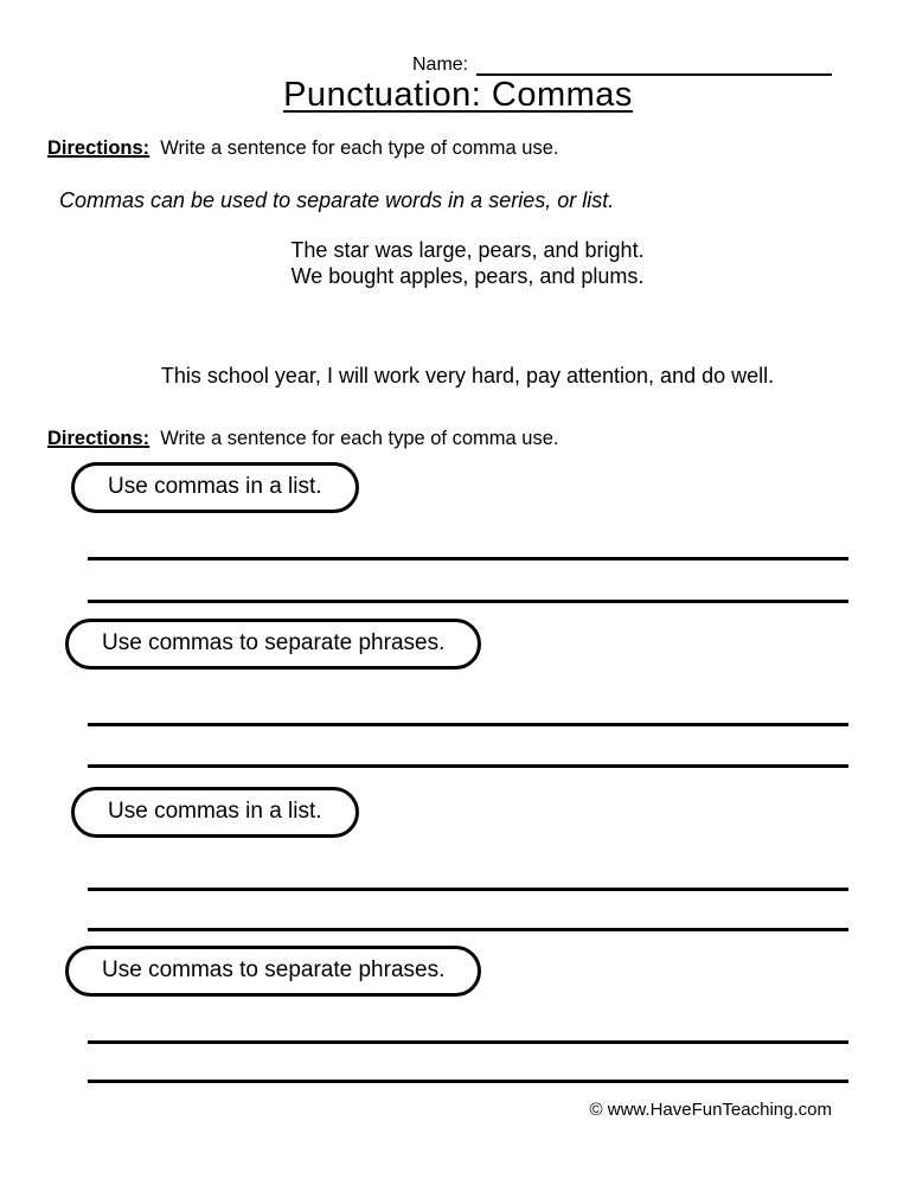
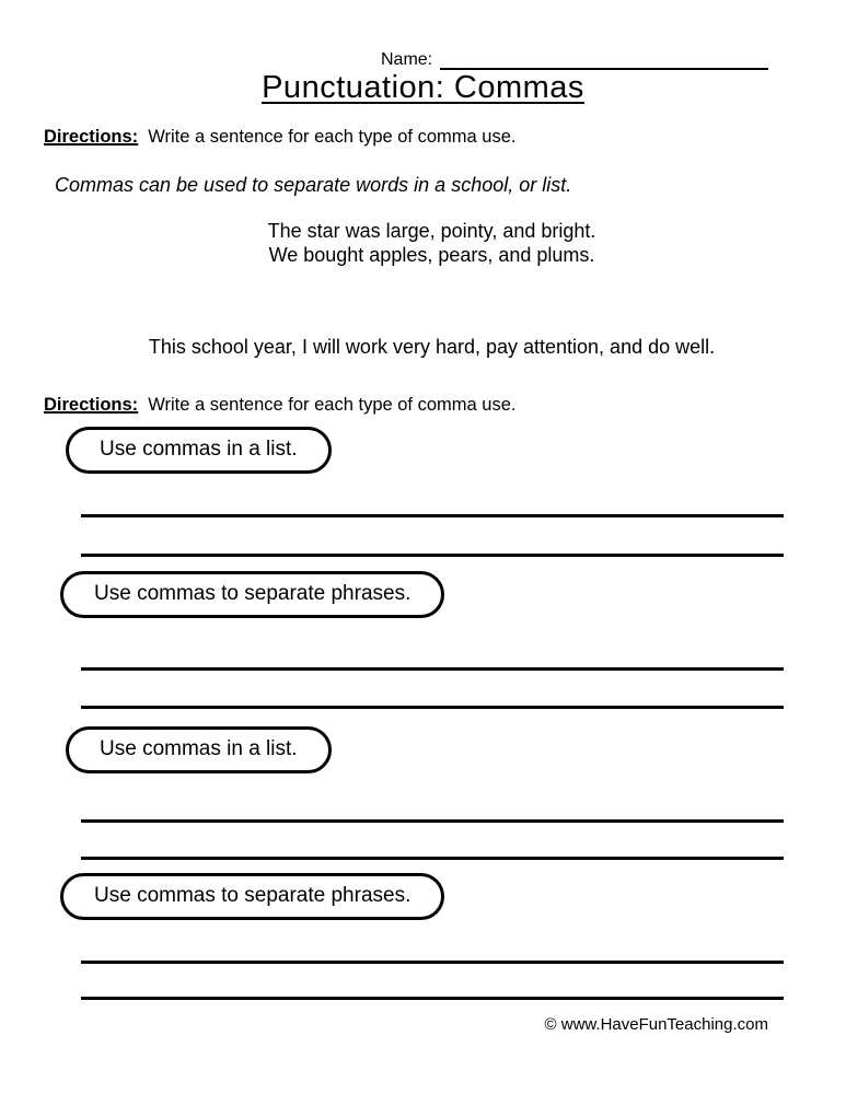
  Name:
  Punctuation: Commas
  Directions: Write a sentence for each type of comma use.
- Commas can be used to separate words in a series, or list.
+ Commas can be used to separate words in a school, or list.
- The star was large, pears, and bright.
+ The star was large, pointy, and bright.
  We bought apples, pears, and plums.
  This school year, I will work very hard, pay attention, and do well.
  Directions: Write a sentence for each type of comma use.
  Use commas in a list.
  Use commas to separate phrases.
  Use commas in a list.
  Use commas to separate phrases.
  © www.HaveFunTeaching.com
